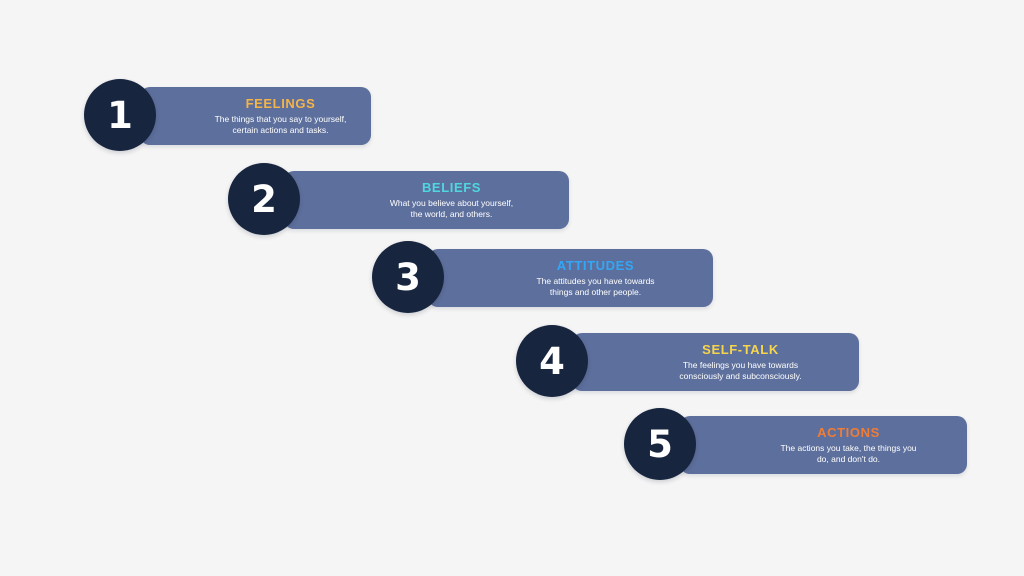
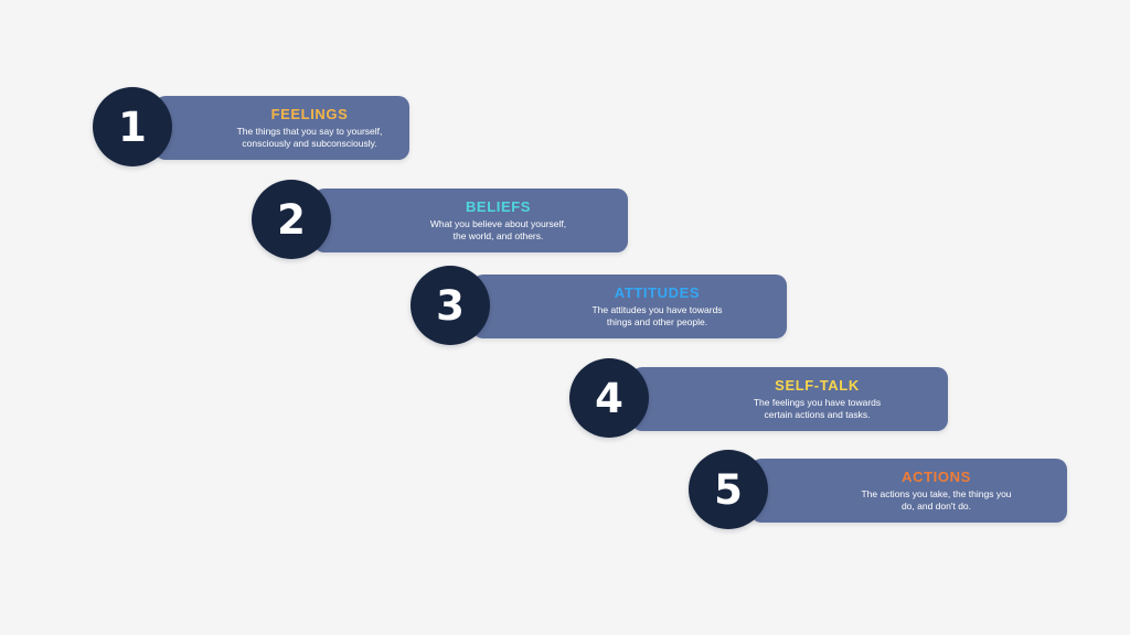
  FEELINGS
  The things that you say to yourself,
- certain actions and tasks.
+ consciously and subconsciously.
  1
  BELIEFS
  What you believe about yourself,
  the world, and others.
  2
  ATTITUDES
  The attitudes you have towards
  things and other people.
  3
  SELF-TALK
  The feelings you have towards
- consciously and subconsciously.
+ certain actions and tasks.
  4
  ACTIONS
  The actions you take, the things you
  do, and don't do.
  5
